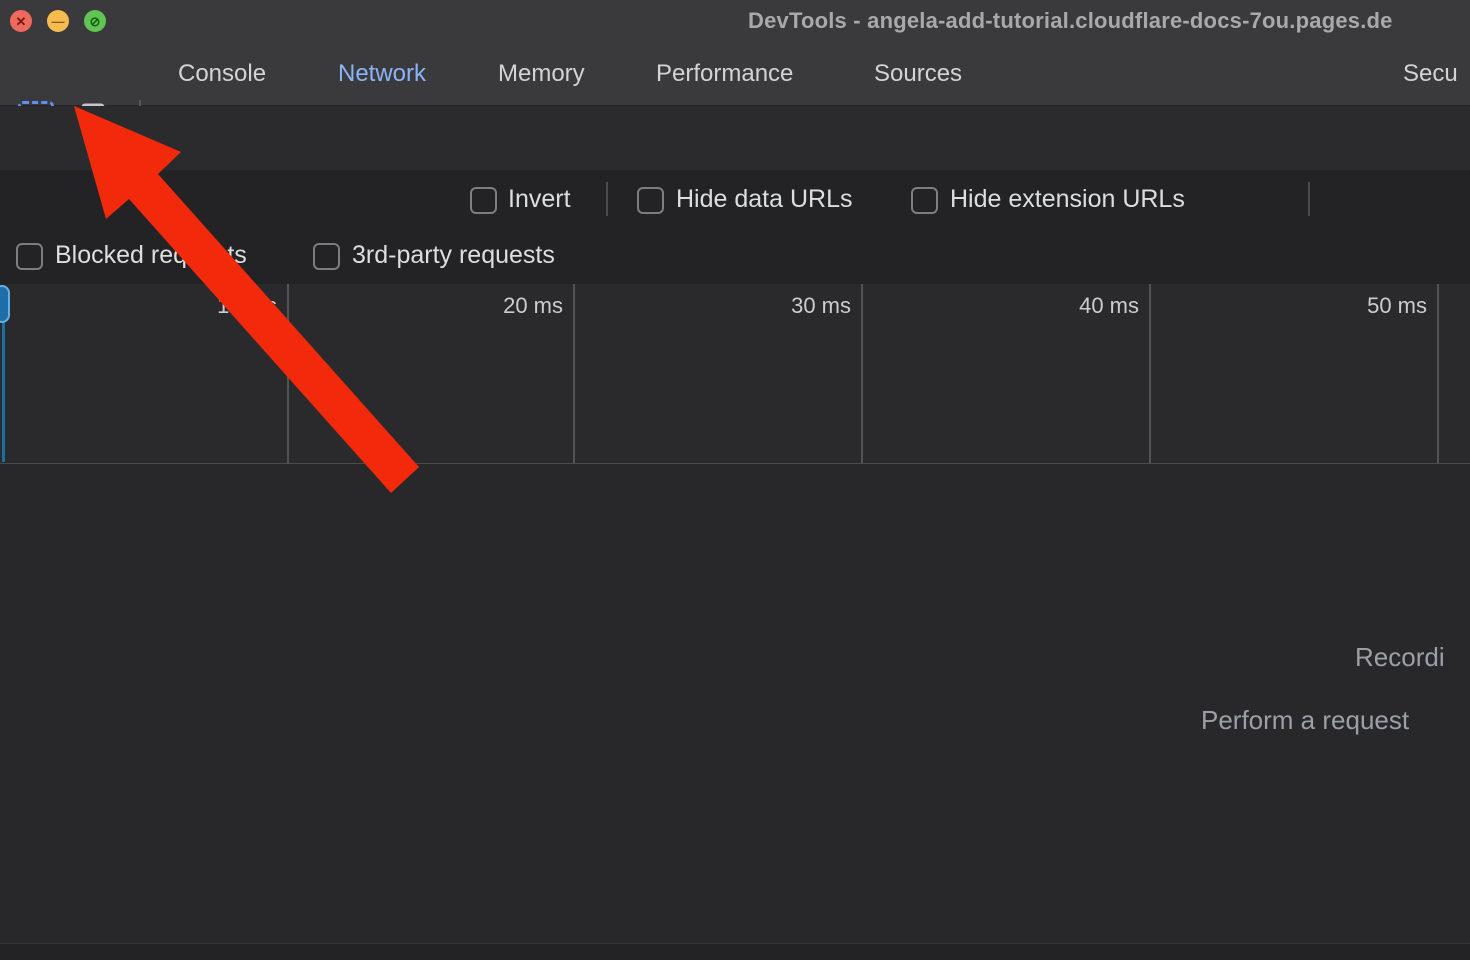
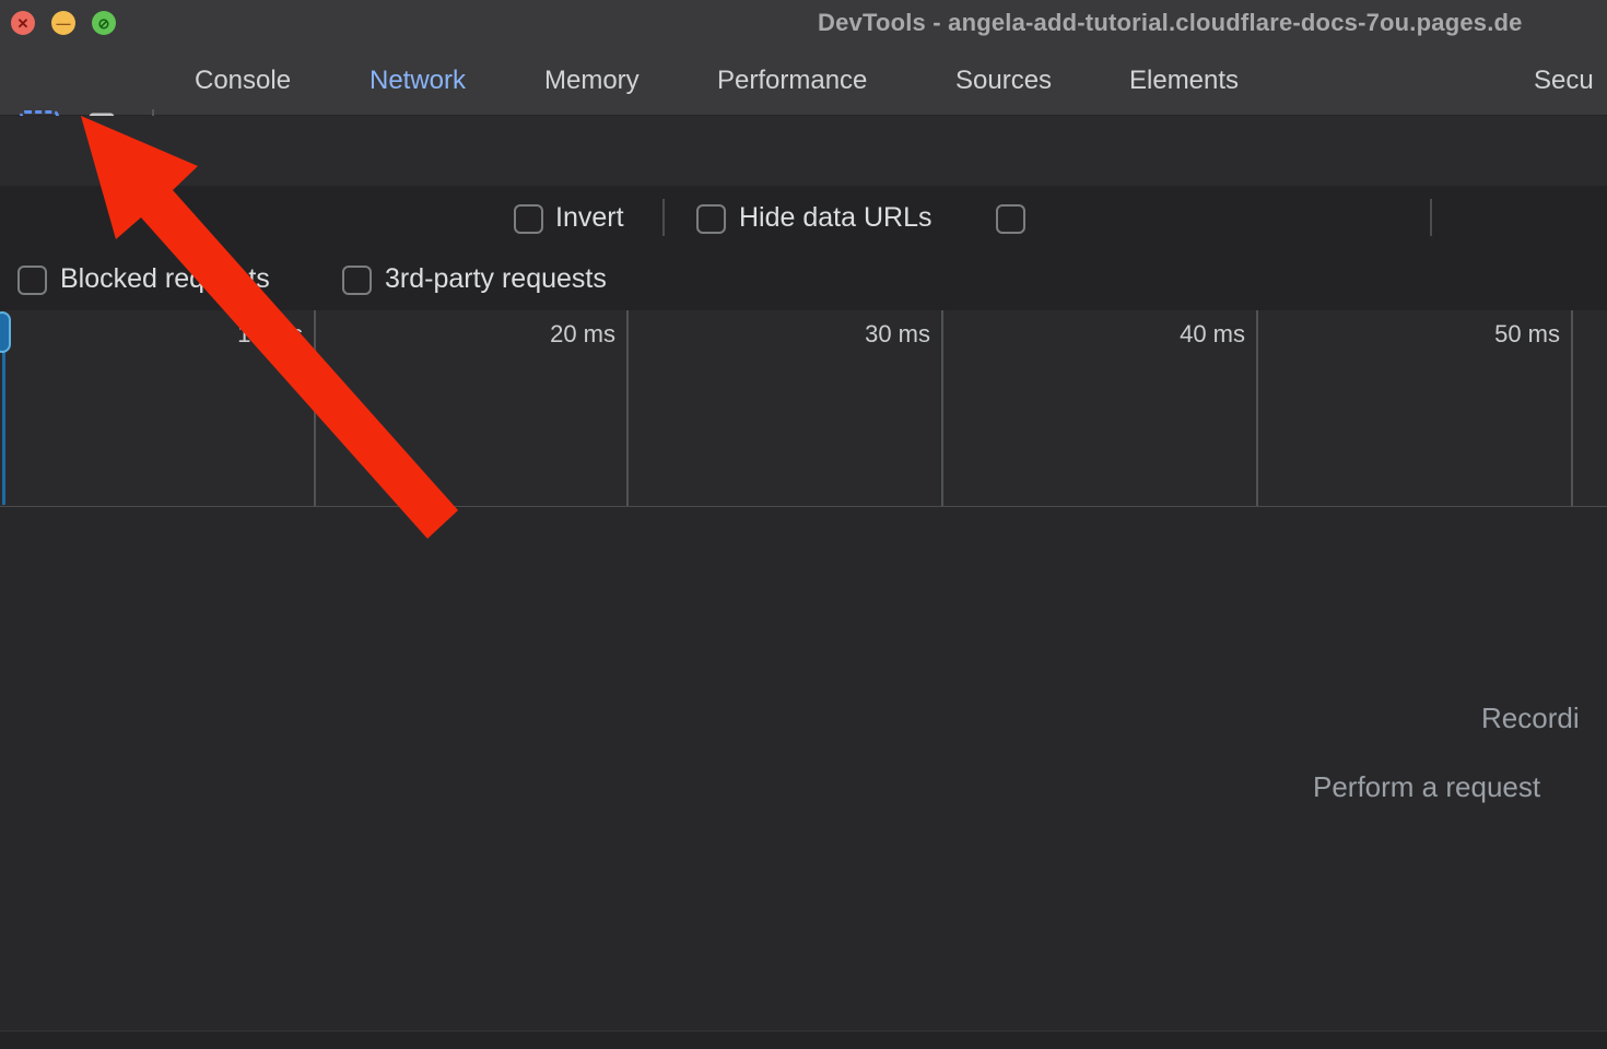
  ✕
  —
  ⊘
  DevTools - angela-add-tutorial.cloudflare-docs-7ou.pages.de
  Console
  Network
  Memory
  Performance
  Sources
+ Elements
  Secu
  Invert
  Hide data URLs
- Hide extension URLs
  Blocked rets
  3rd-party requests
  20 ms
  30 ms
  40 ms
  50 ms
  Recordi
  Perform a request
